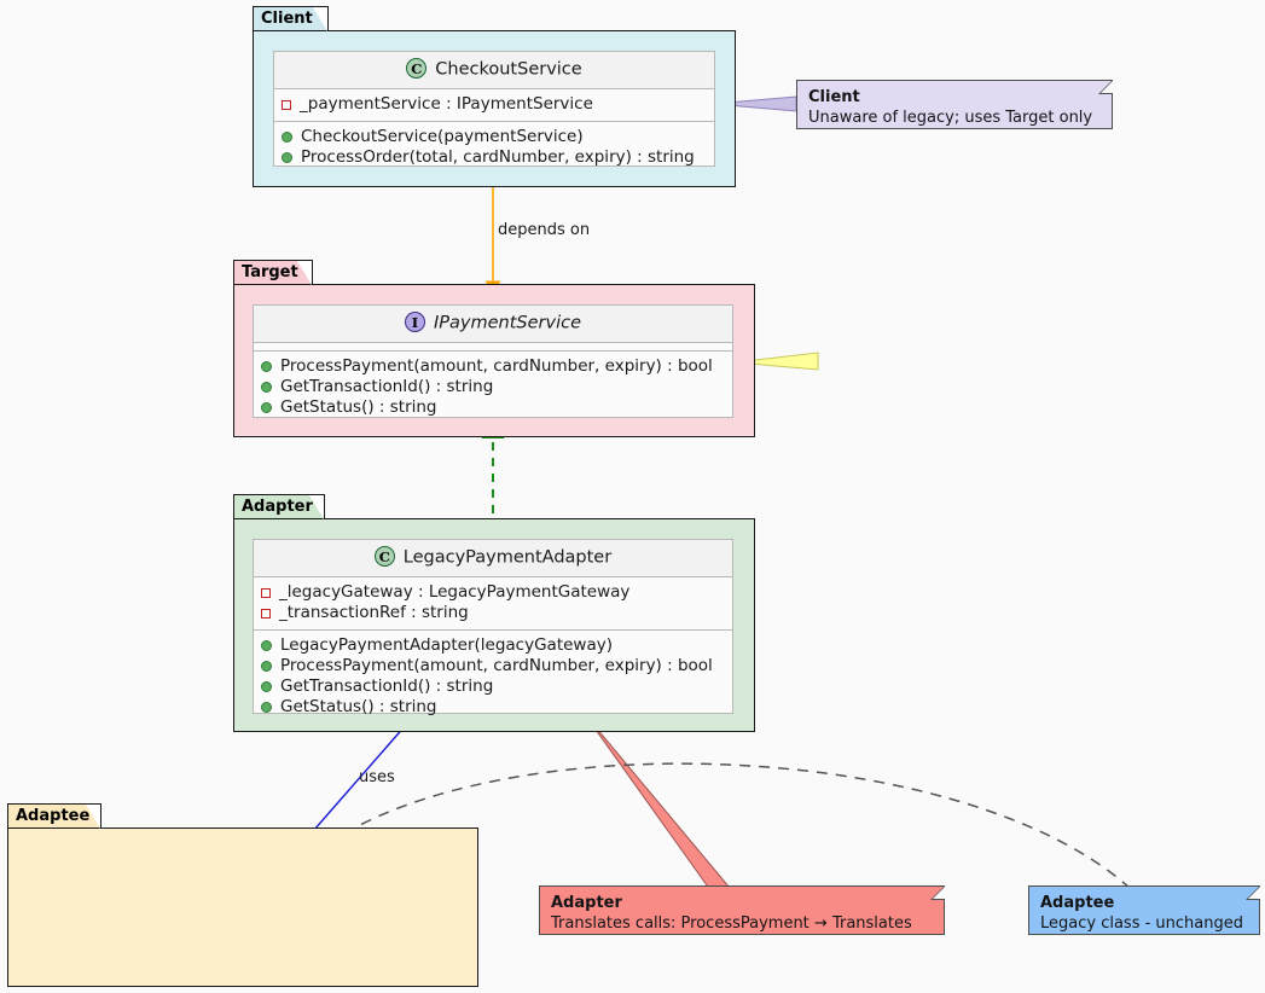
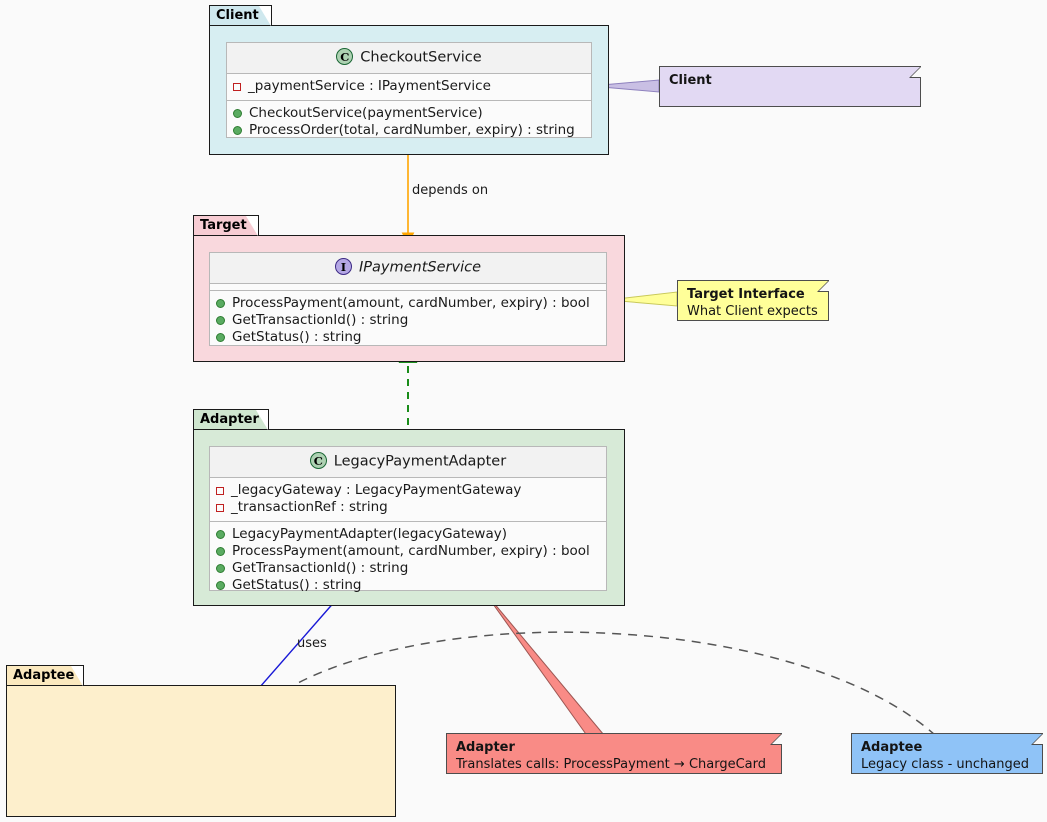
  Client
  C CheckoutService
  _paymentService : IPaymentService
  CheckoutService(paymentService)
  ProcessOrder(total, cardNumber, expiry) : string
  Client
- Unaware of legacy; uses Target only
  depends on
  Target
  I IPaymentService
  ProcessPayment(amount, cardNumber, expiry) : bool
  GetTransactionId() : string
  GetStatus() : string
+ Target Interface
+ What Client expects
  Adapter
  C LegacyPaymentAdapter
  _legacyGateway : LegacyPaymentGateway
  _transactionRef : string
  LegacyPaymentAdapter(legacyGateway)
  ProcessPayment(amount, cardNumber, expiry) : bool
  GetTransactionId() : string
  GetStatus() : string
  uses
  Adaptee
  Adapter
- Translates calls: ProcessPayment → Translates
+ Translates calls: ProcessPayment → ChargeCard
  Adaptee
  Legacy class - unchanged
